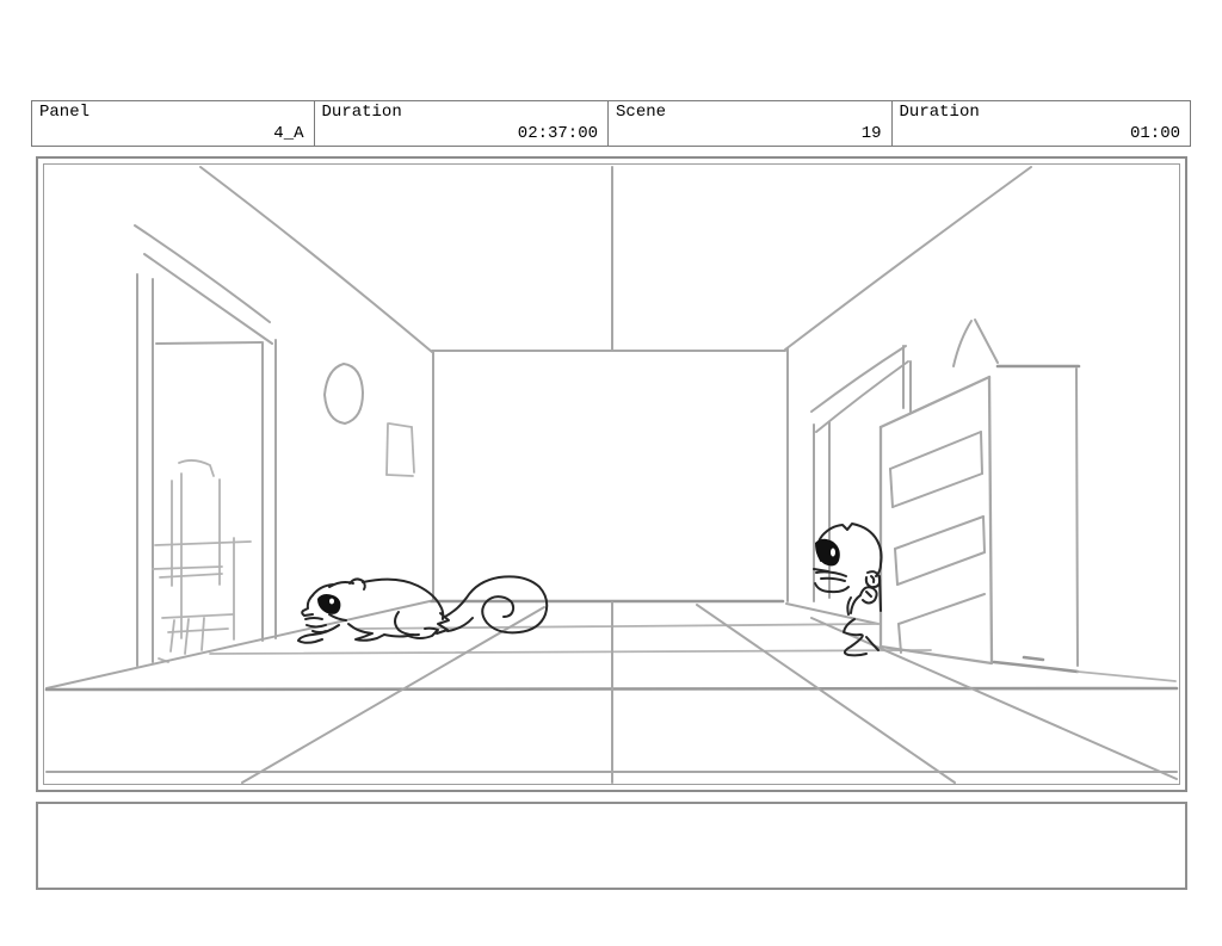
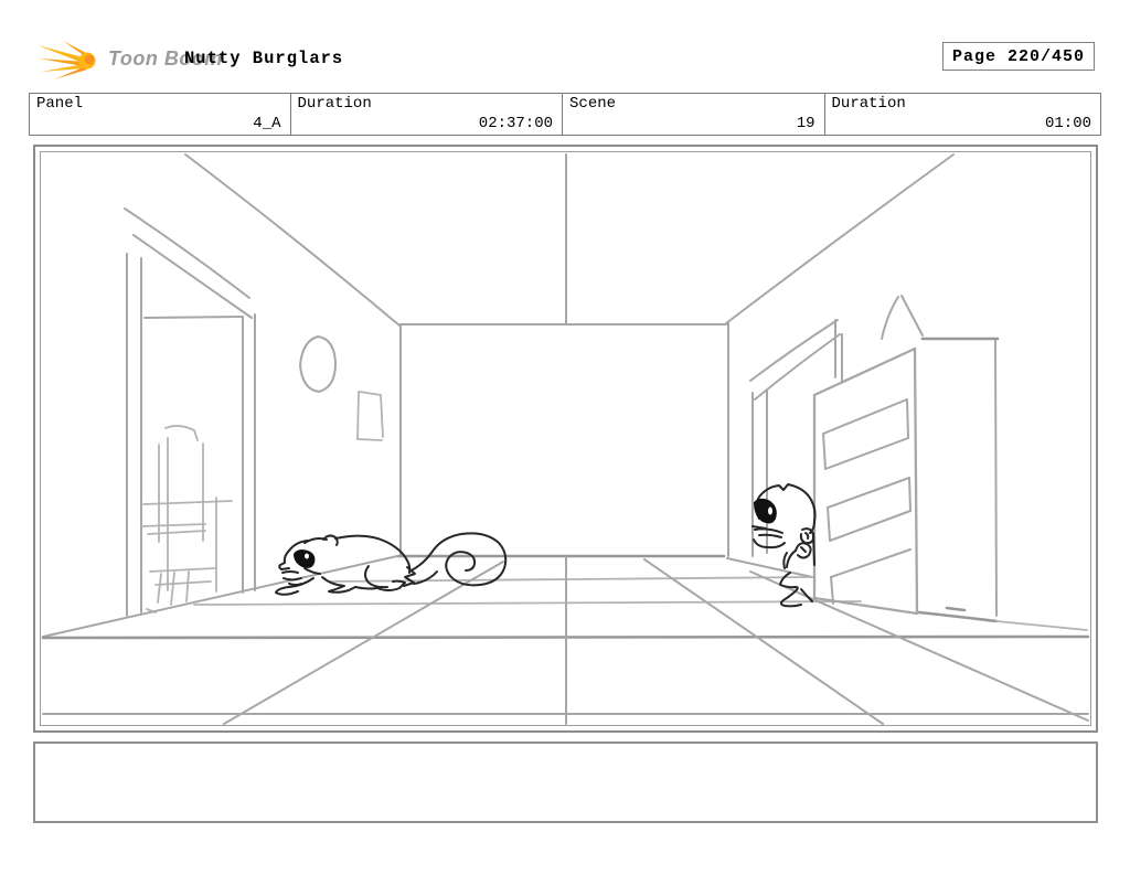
+ Toon Boom
+ Nutty Burglars
+ Page 220/450
  Panel
  4_A
  Duration
  02:37:00
  Scene
  19
  Duration
  01:00
